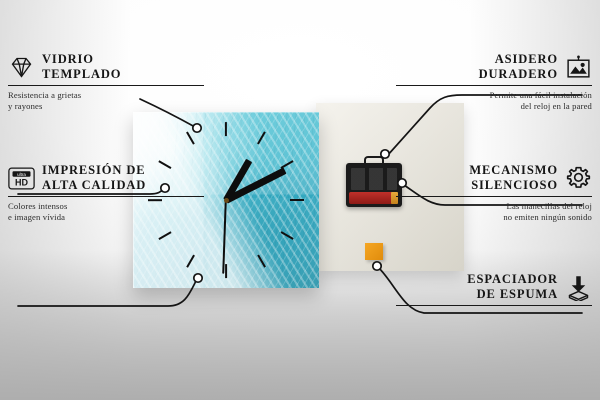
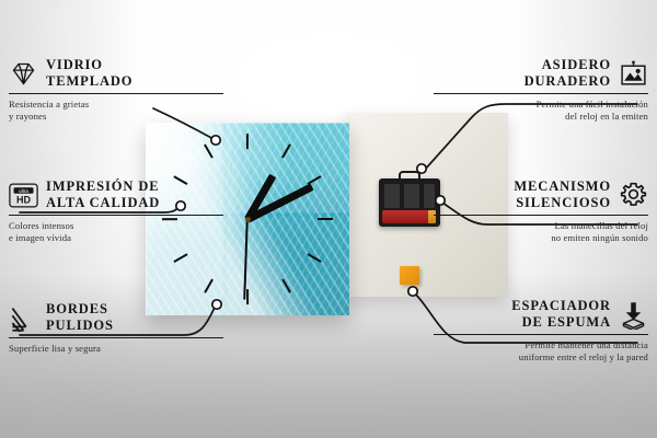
  VIDRIO
  TEMPLADO
  Resistencia a grietas
  y rayones
  HD
  IMPRESIÓN DE
  ALTA CALIDAD
  Colores intensos
  e imagen vívida
+ BORDES
+ PULIDOS
+ Superficie lisa y segura
  ASIDERO
  DURADERO
  Permite una fácil instalación
- del reloj en la pared
+ del reloj en la emiten
  MECANISMO
  SILENCIOSO
  Las manecillas del reloj
  no emiten ningún sonido
  ESPACIADOR
  DE ESPUMA
+ Permite mantener una distancia
+ uniforme entre el reloj y la pared
